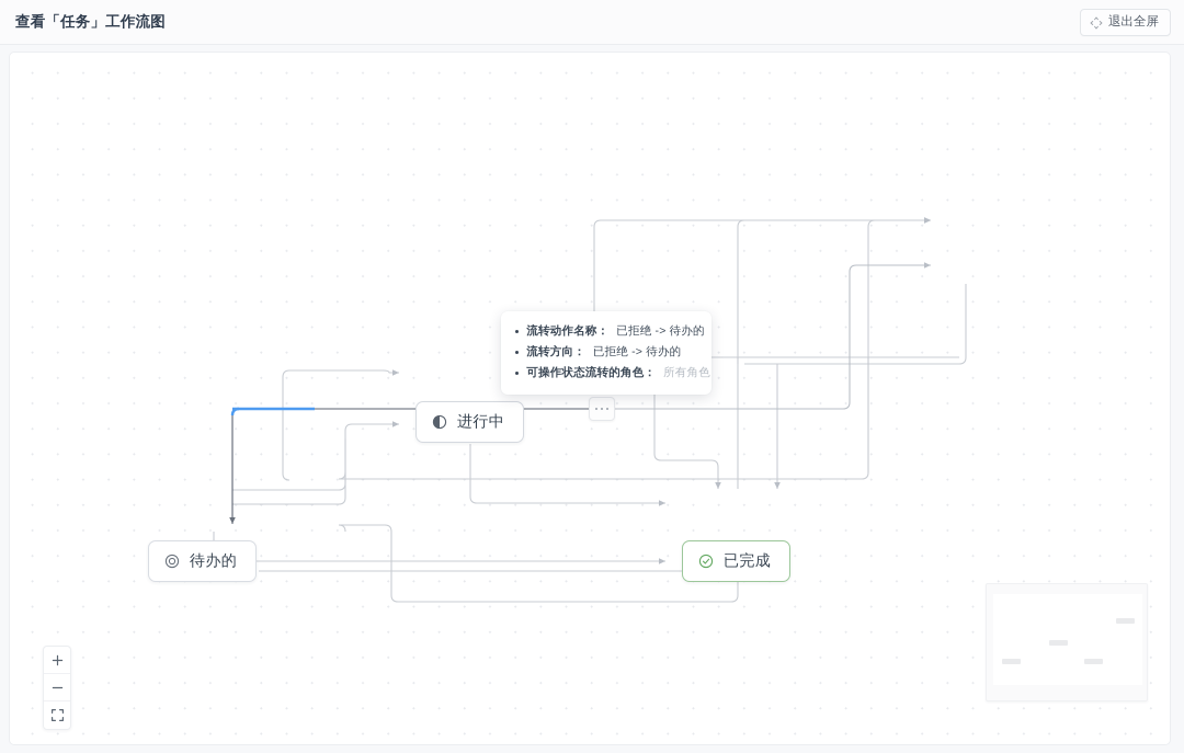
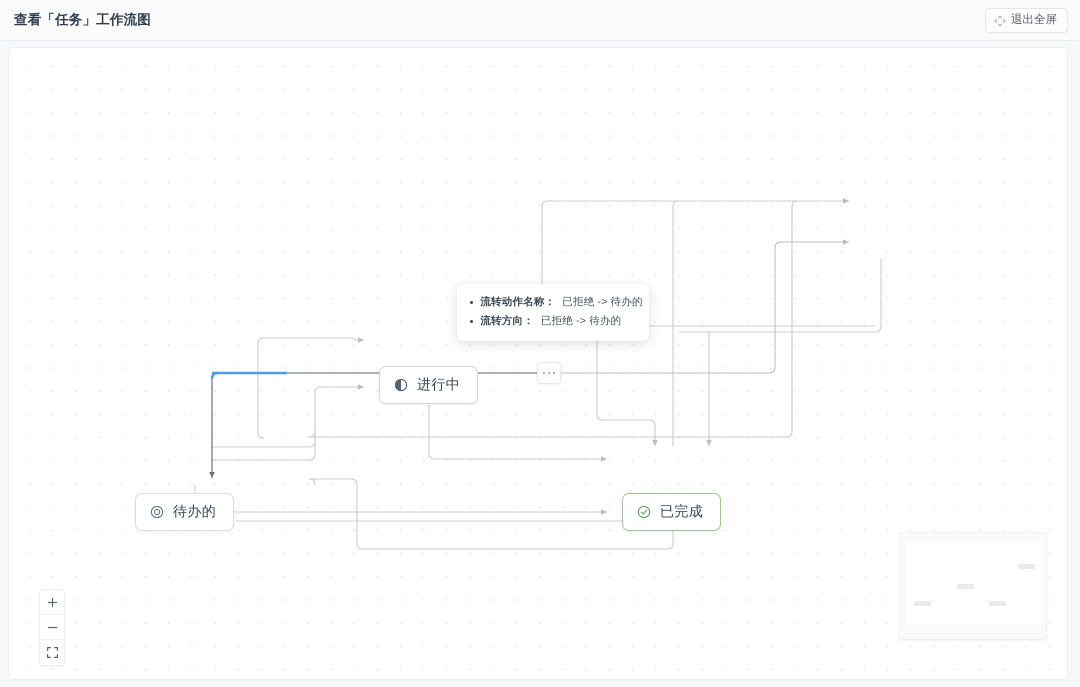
  查看「任务」工作流图
  退出全屏
  进行中
  待办的
  已完成
  流转动作名称：
  已拒绝 -> 待办的
  流转方向：
  已拒绝 -> 待办的
- 可操作状态流转的角色：
- 所有角色
